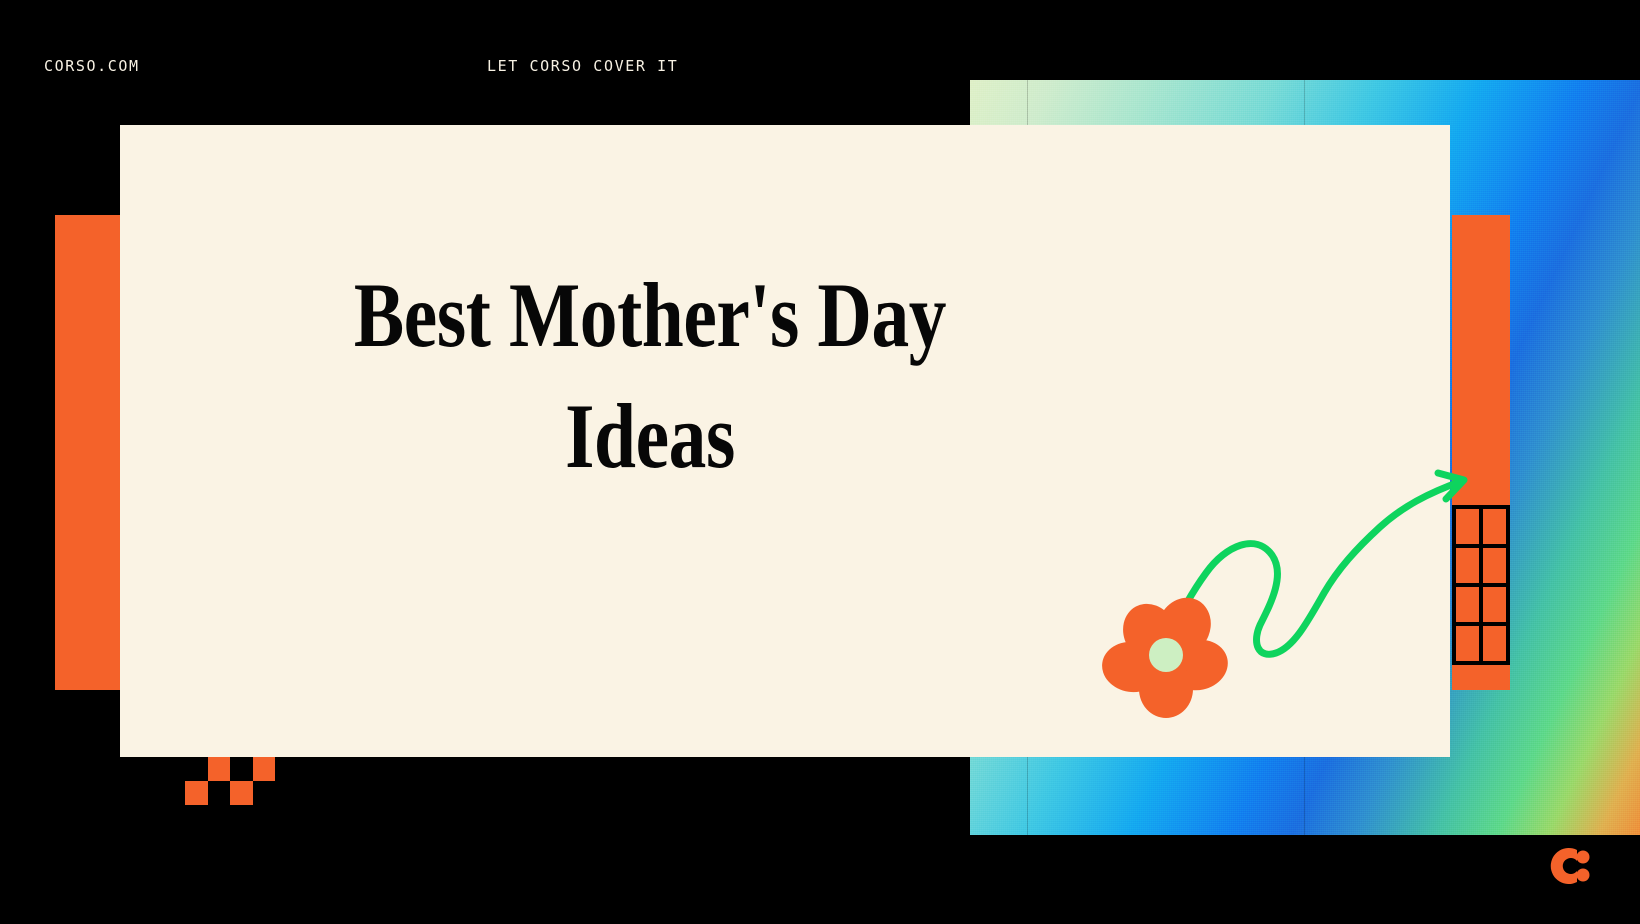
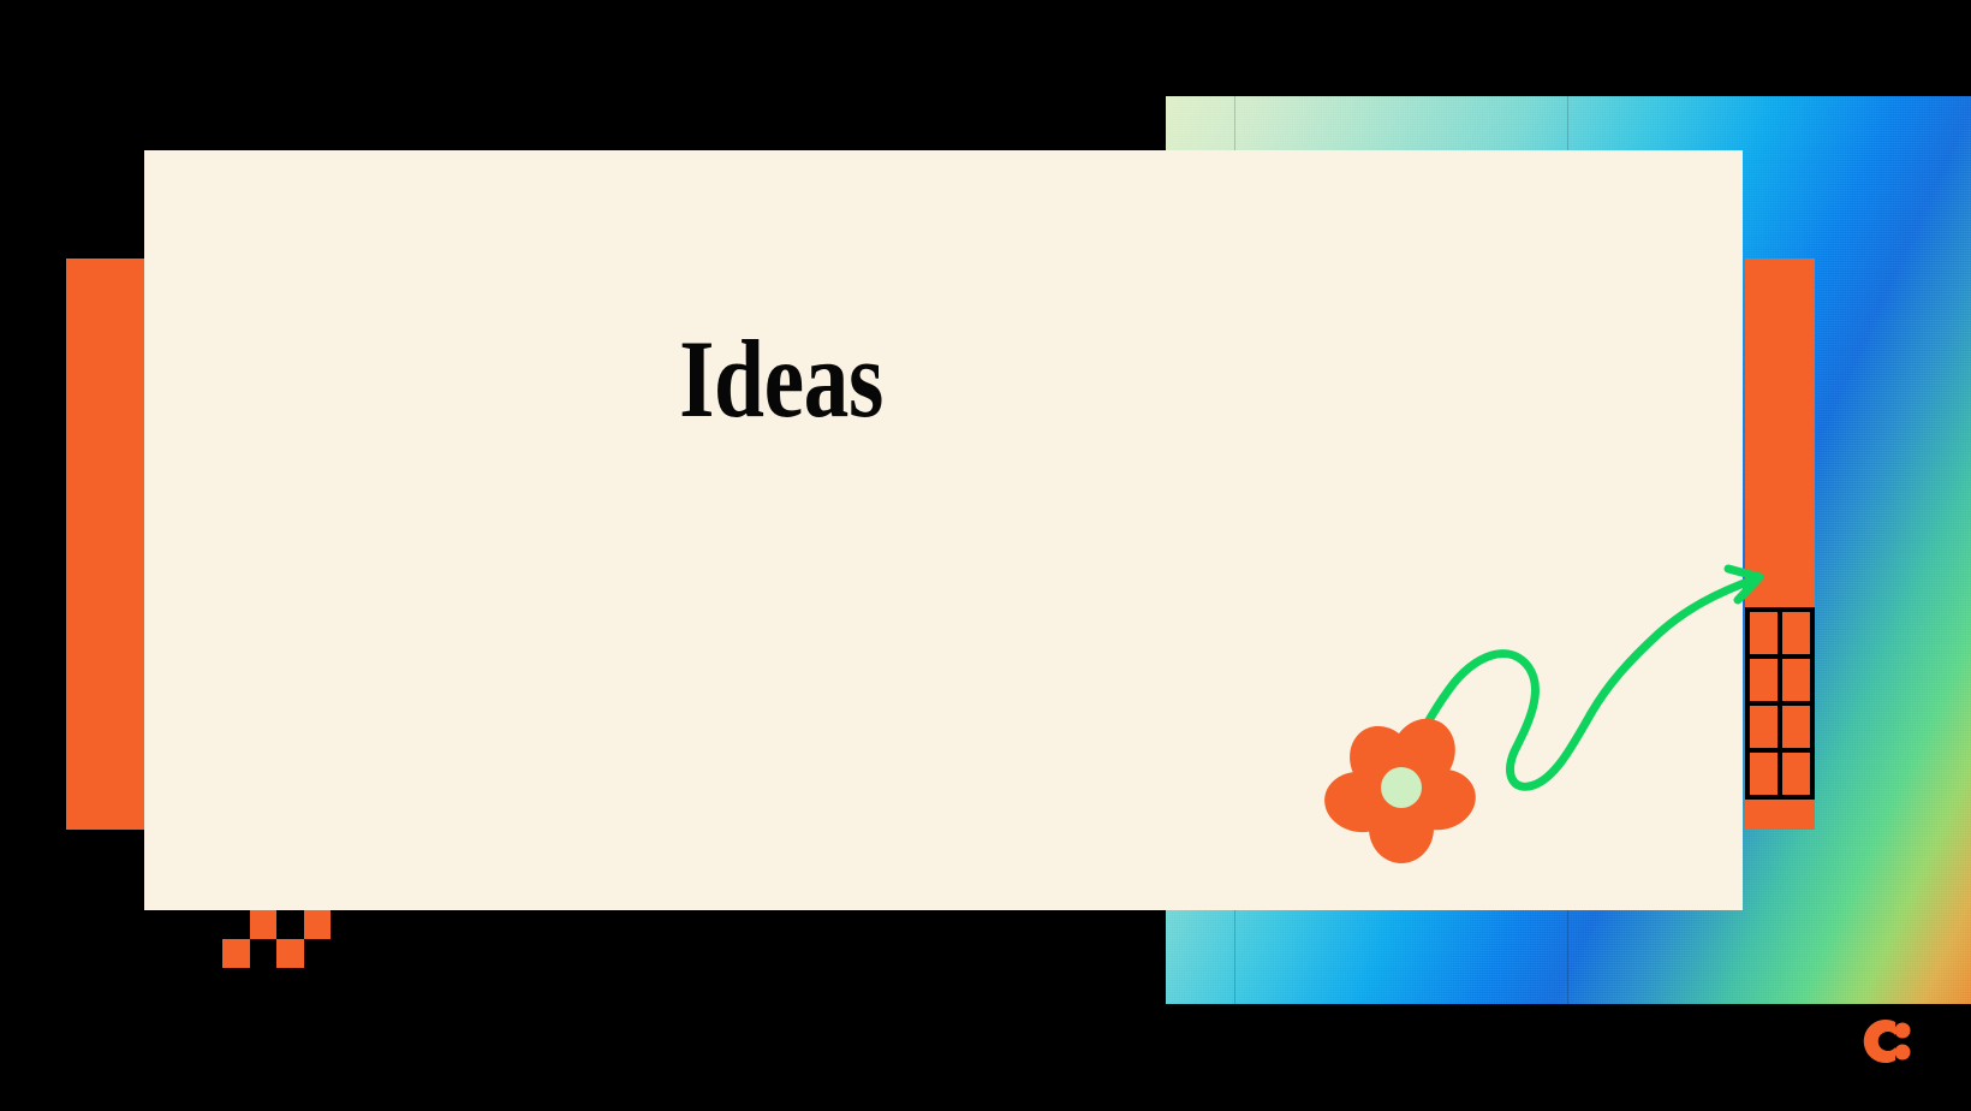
- CORSO.COM
- LET CORSO COVER IT
- Best Mother's Day
  Ideas
